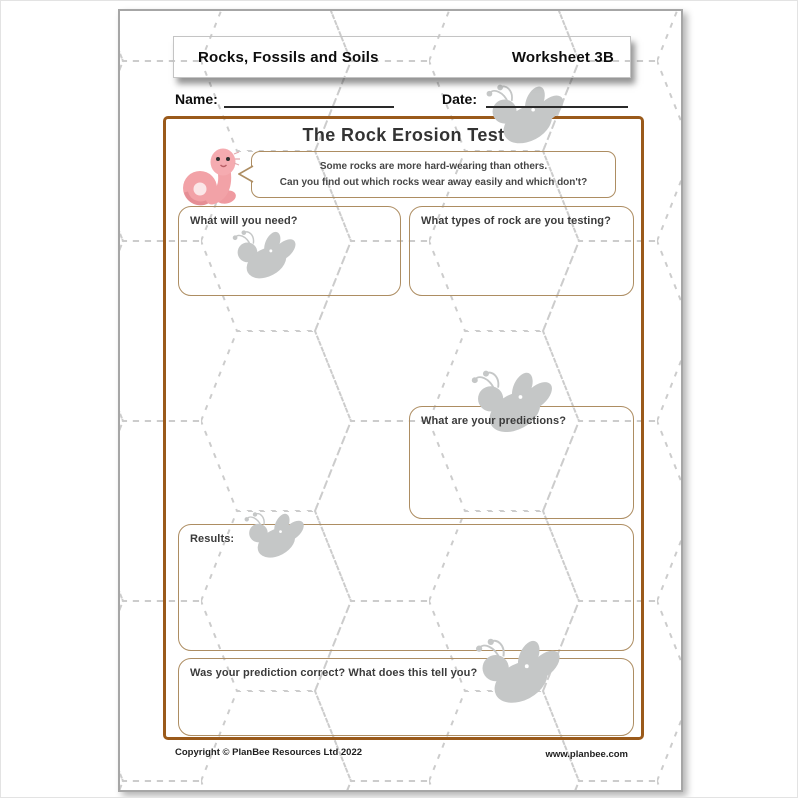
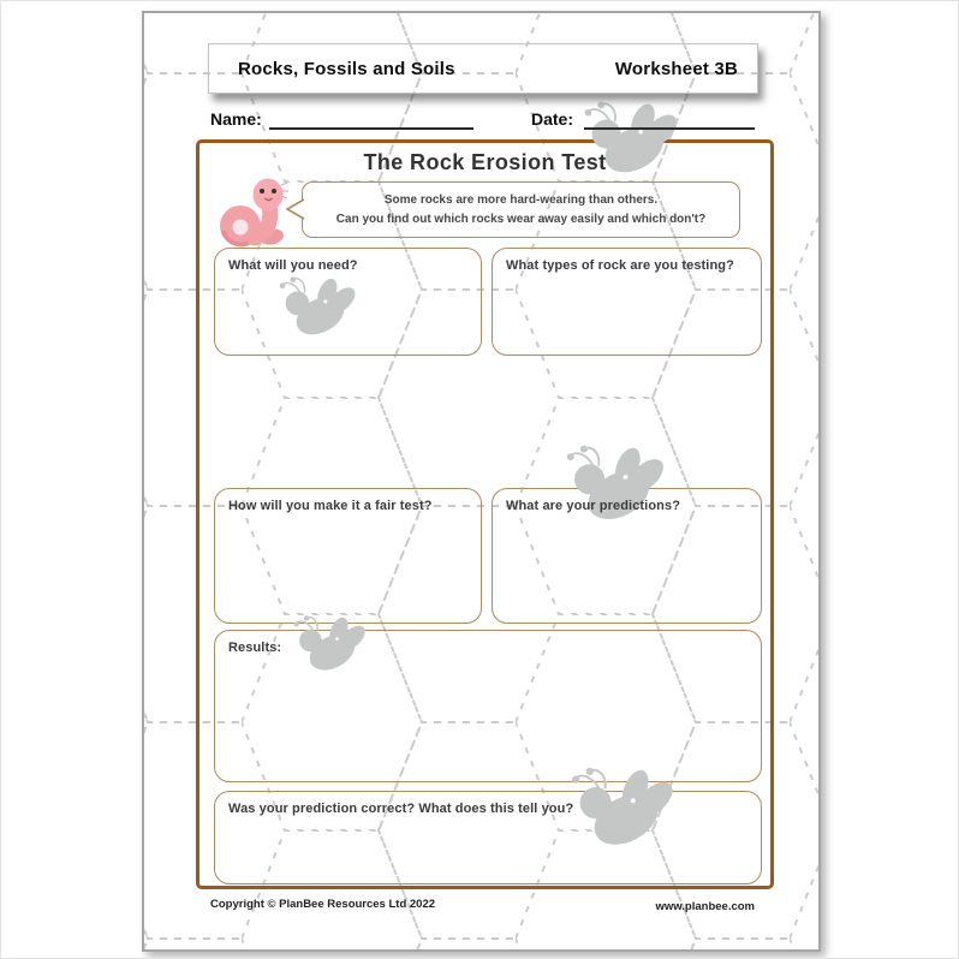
  Rocks, Fossils and Soils
  Worksheet 3B
  Name:
  Date:
  The Rock Erosion Test
  Some rocks are more hard-wearing than others.
  Can you find out which rocks wear away easily and which don't?
  What will you need?
  What types of rock are you testing?
+ How will you make it a fair test?
  What are your predictions?
  Results:
  Was your prediction correct? What does this tell you?
  Copyright © PlanBee Resources Ltd 2022
  www.planbee.com
